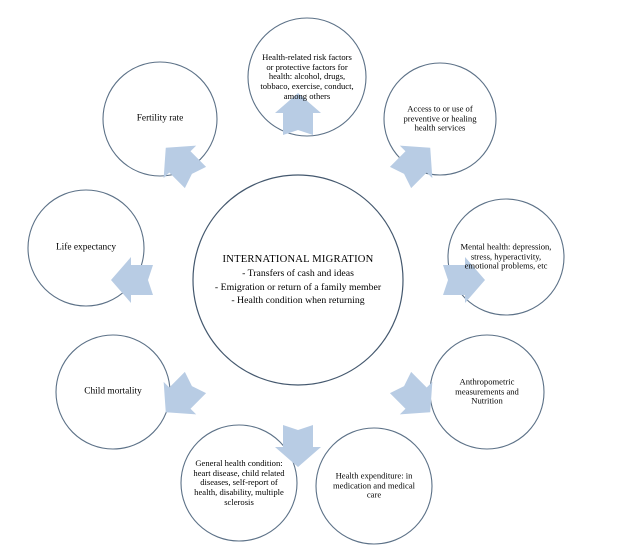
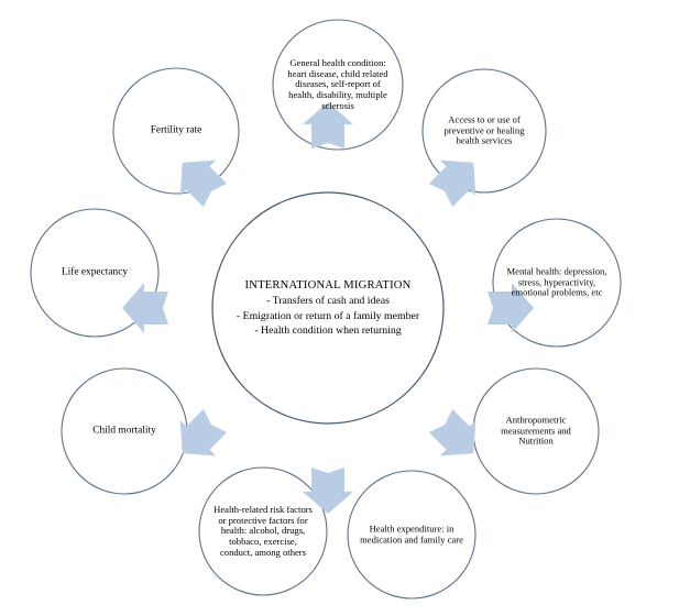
  INTERNATIONAL MIGRATION
  - Transfers of cash and ideas
  - Emigration or return of a family member
  - Health condition when returning
- Health-related risk factors or protective factors for health: alcohol, drugs, tobbaco, exercise, conduct, among others
+ General health condition: heart disease, child related diseases, self-report of health, disability, multiple sclerosis
  Access to or use of preventive or healing health services
  Mental health: depression, stress, hyperactivity, emotional problems, etc
  Anthropometric measurements and Nutrition
- Health expenditure: in medication and medical care
+ Health expenditure: in medication and family care
- General health condition: heart disease, child related diseases, self-report of health, disability, multiple sclerosis
+ Health-related risk factors or protective factors for health: alcohol, drugs, tobbaco, exercise, conduct, among others
  Child mortality
  Life expectancy
  Fertility rate
